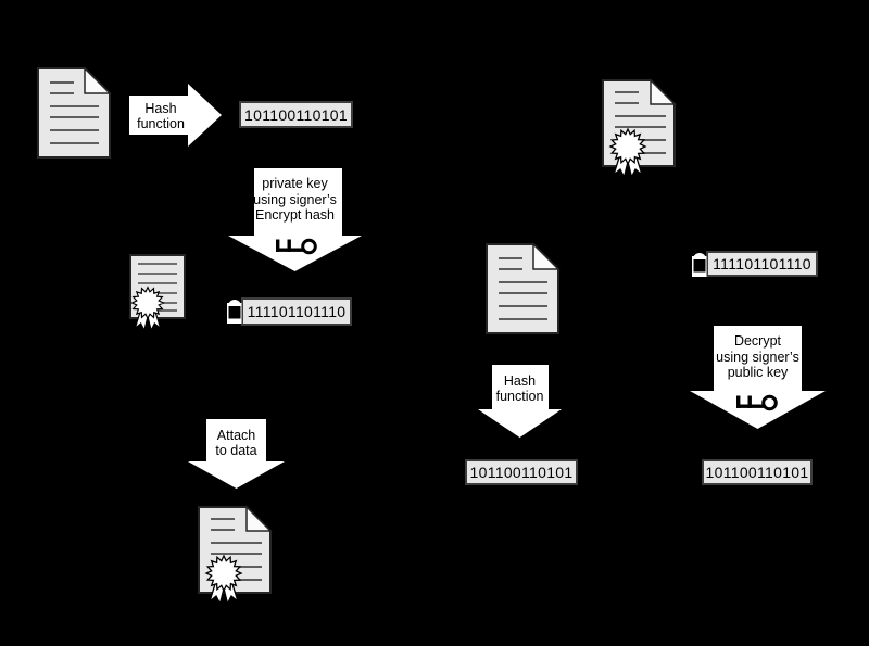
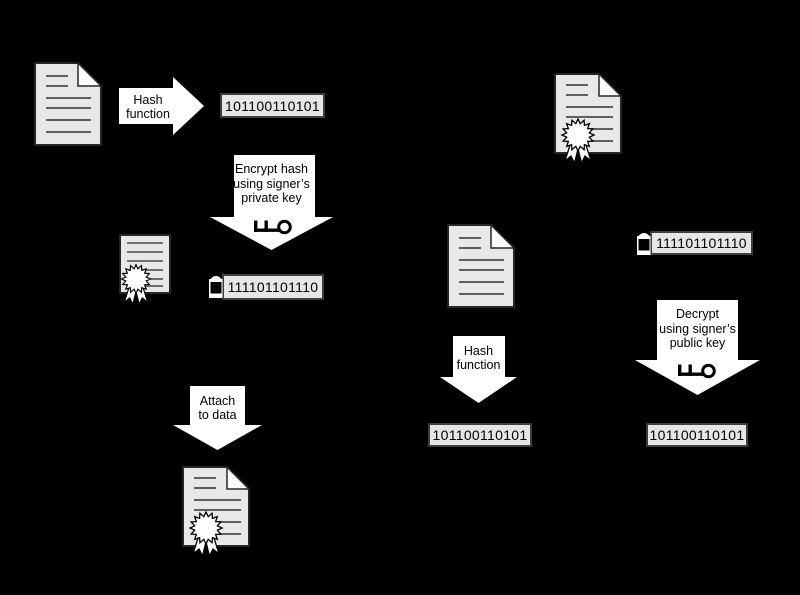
  Hash
  function
  101100110101
- private key
+ Encrypt hash
  using signer’s
- Encrypt hash
+ private key
  111101101110
  Attach
  to data
  111101101110
  Hash
  function
  Decrypt
  using signer’s
  public key
  101100110101
  101100110101
